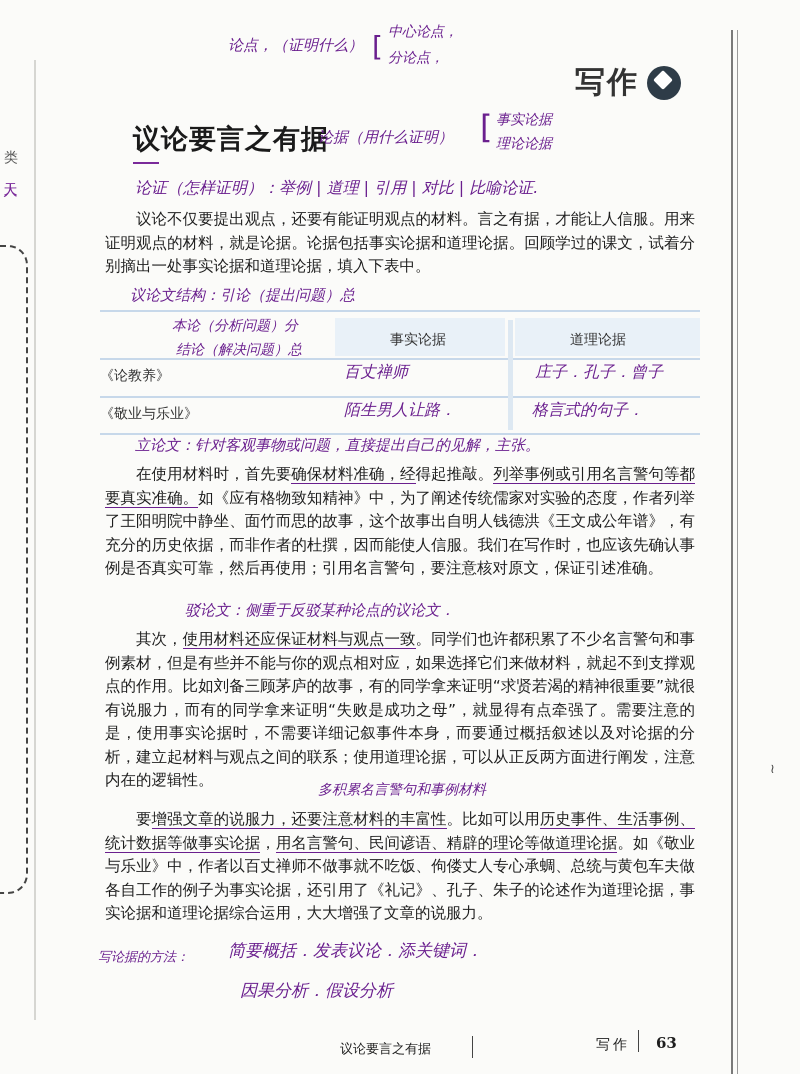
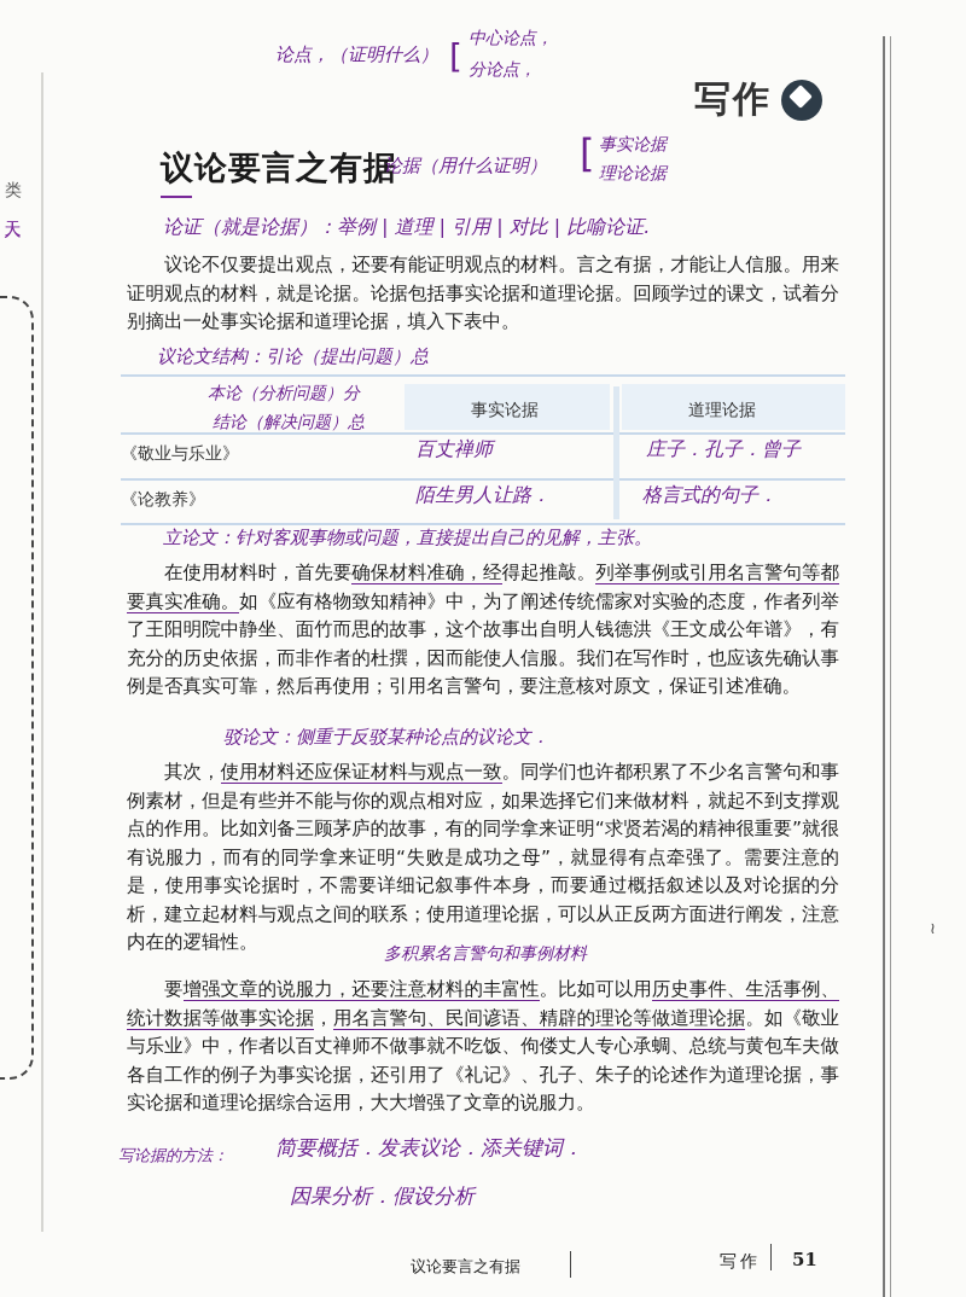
  类
  ≀
  论点，（证明什么）
  [
  中心论点，
  分论点，
  写作
  议论要言之有据
  论据（用什么证明）
  [
  事实论据
  理论论据
- 论证（怎样证明）：举例 | 道理 | 引用 | 对比 | 比喻论证.
+ 论证（就是论据）：举例 | 道理 | 引用 | 对比 | 比喻论证.
  议论不仅要提出观点，还要有能证明观点的材料。言之有据，才能让人信服。用来证明观点的材料，就是论据。论据包括事实论据和道理论据。回顾学过的课文，试着分别摘出一处事实论据和道理论据，填入下表中。
  议论文结构：引论（提出问题）总
  事实论据
  道理论据
  本论（分析问题）分
  结论（解决问题）总
- 《论教养》
+ 《敬业与乐业》
  百丈禅师
  庄子．孔子．曾子
- 《敬业与乐业》
+ 《论教养》
  陌生男人让路．
  格言式的句子．
  立论文：针对客观事物或问题，直接提出自己的见解，主张。
  在使用材料时，首先要确保材料准确，经得起推敲。列举事例或引用名言警句等都要真实准确。如《应有格物致知精神》中，为了阐述传统儒家对实验的态度，作者列举了王阳明院中静坐、面竹而思的故事，这个故事出自明人钱德洪《王文成公年谱》，有充分的历史依据，而非作者的杜撰，因而能使人信服。我们在写作时，也应该先确认事例是否真实可靠，然后再使用；引用名言警句，要注意核对原文，保证引述准确。
  驳论文：侧重于反驳某种论点的议论文．
  其次，使用材料还应保证材料与观点一致。同学们也许都积累了不少名言警句和事例素材，但是有些并不能与你的观点相对应，如果选择它们来做材料，就起不到支撑观点的作用。比如刘备三顾茅庐的故事，有的同学拿来证明“求贤若渴的精神很重要”就很有说服力，而有的同学拿来证明“失败是成功之母”，就显得有点牵强了。需要注意的是，使用事实论据时，不需要详细记叙事件本身，而要通过概括叙述以及对论据的分析，建立起材料与观点之间的联系；使用道理论据，可以从正反两方面进行阐发，注意内在的逻辑性。
  多积累名言警句和事例材料
  要增强文章的说服力，还要注意材料的丰富性。比如可以用历史事件、生活事例、统计数据等做事实论据，用名言警句、民间谚语、精辟的理论等做道理论据。如《敬业与乐业》中，作者以百丈禅师不做事就不吃饭、佝偻丈人专心承蜩、总统与黄包车夫做各自工作的例子为事实论据，还引用了《礼记》、孔子、朱子的论述作为道理论据，事实论据和道理论据综合运用，大大增强了文章的说服力。
  写论据的方法：
  简要概括．发表议论．添关键词．
  因果分析．假设分析
  议论要言之有据
  写作
- 63
+ 51
